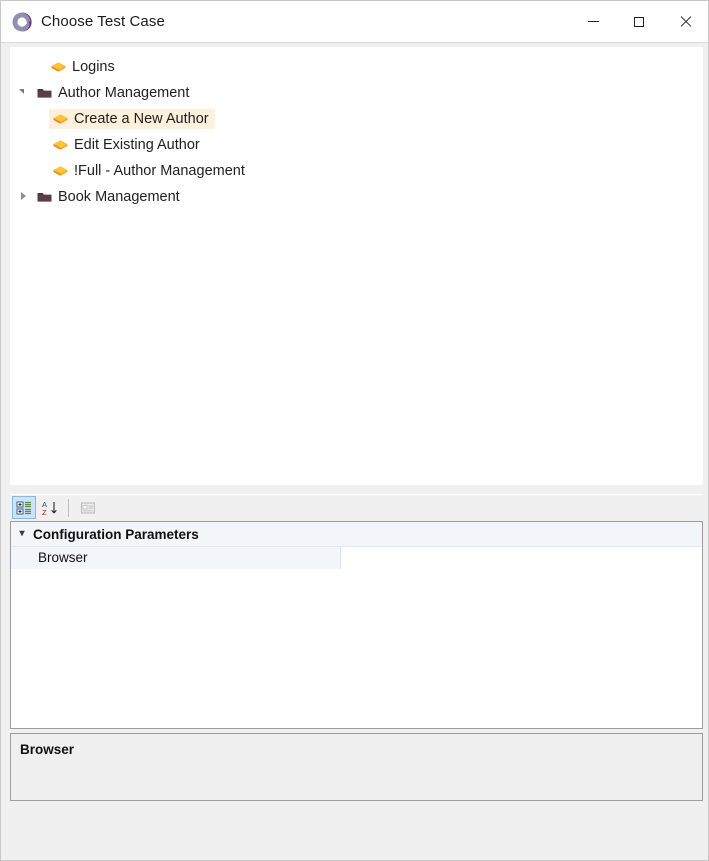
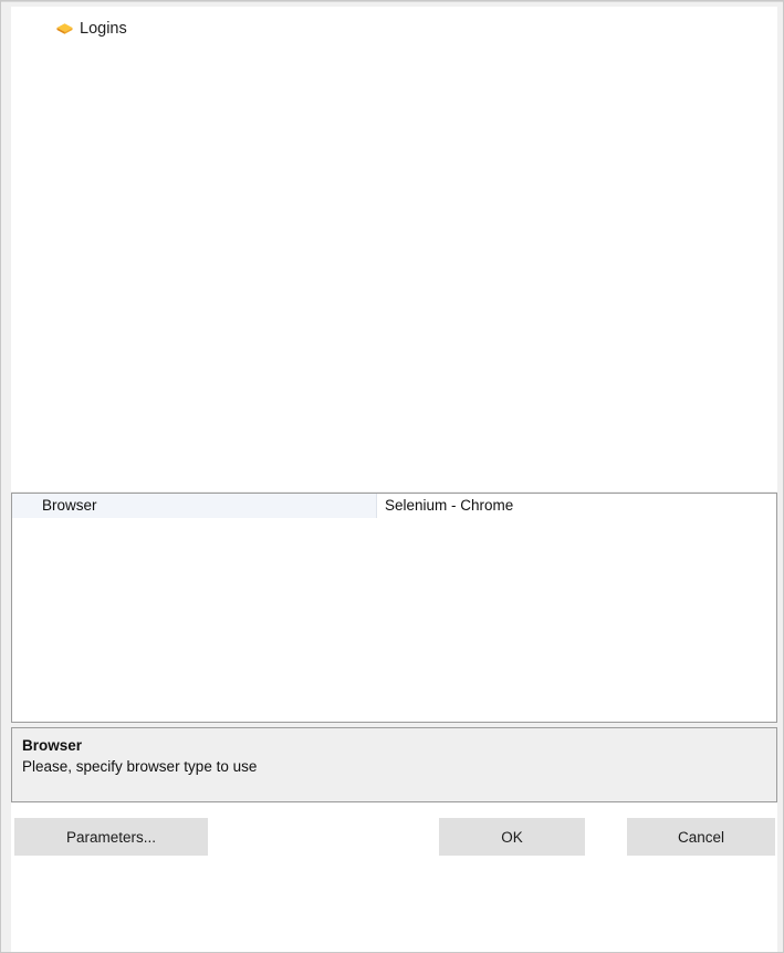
- Choose Test Case
  Logins
- Author Management
- Create a New Author
- Edit Existing Author
- !Full - Author Management
- Book Management
- A
- Z
- ▾
- Configuration Parameters
  Browser
+ Selenium - Chrome
  Browser
+ Please, specify browser type to use
+ Parameters...
+ OK
+ Cancel
